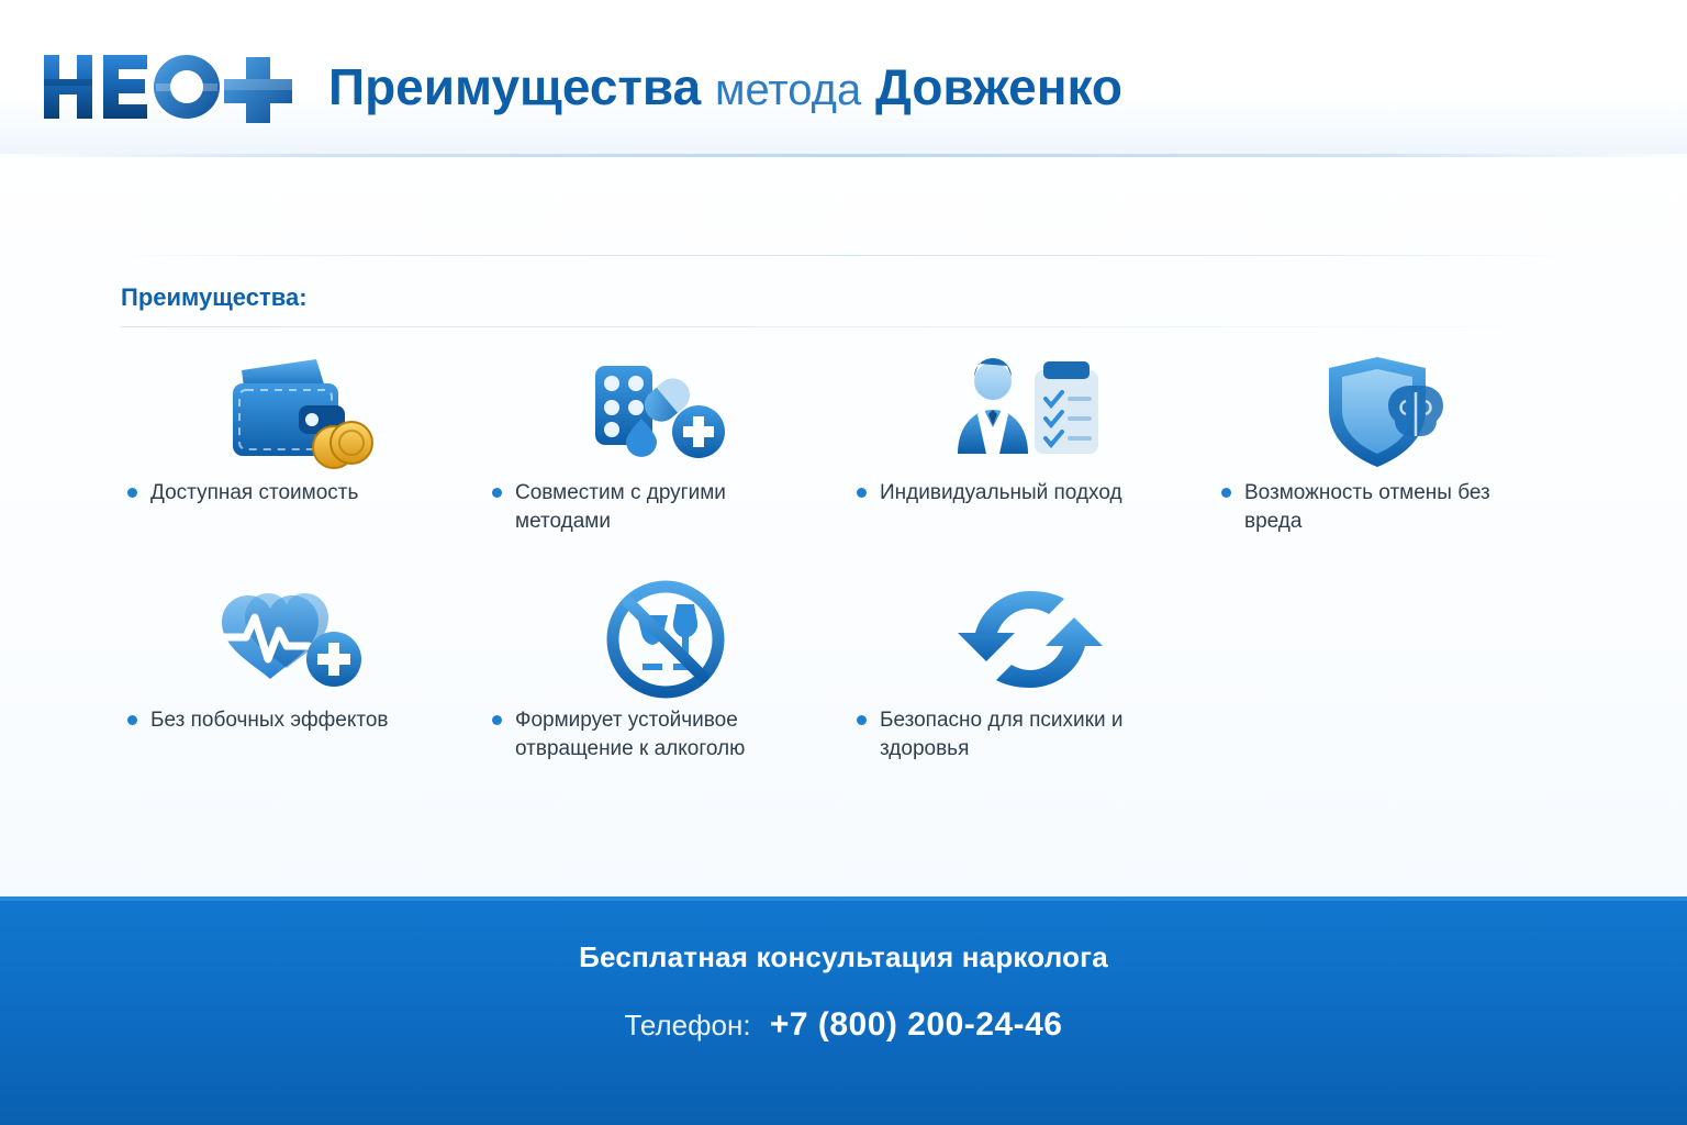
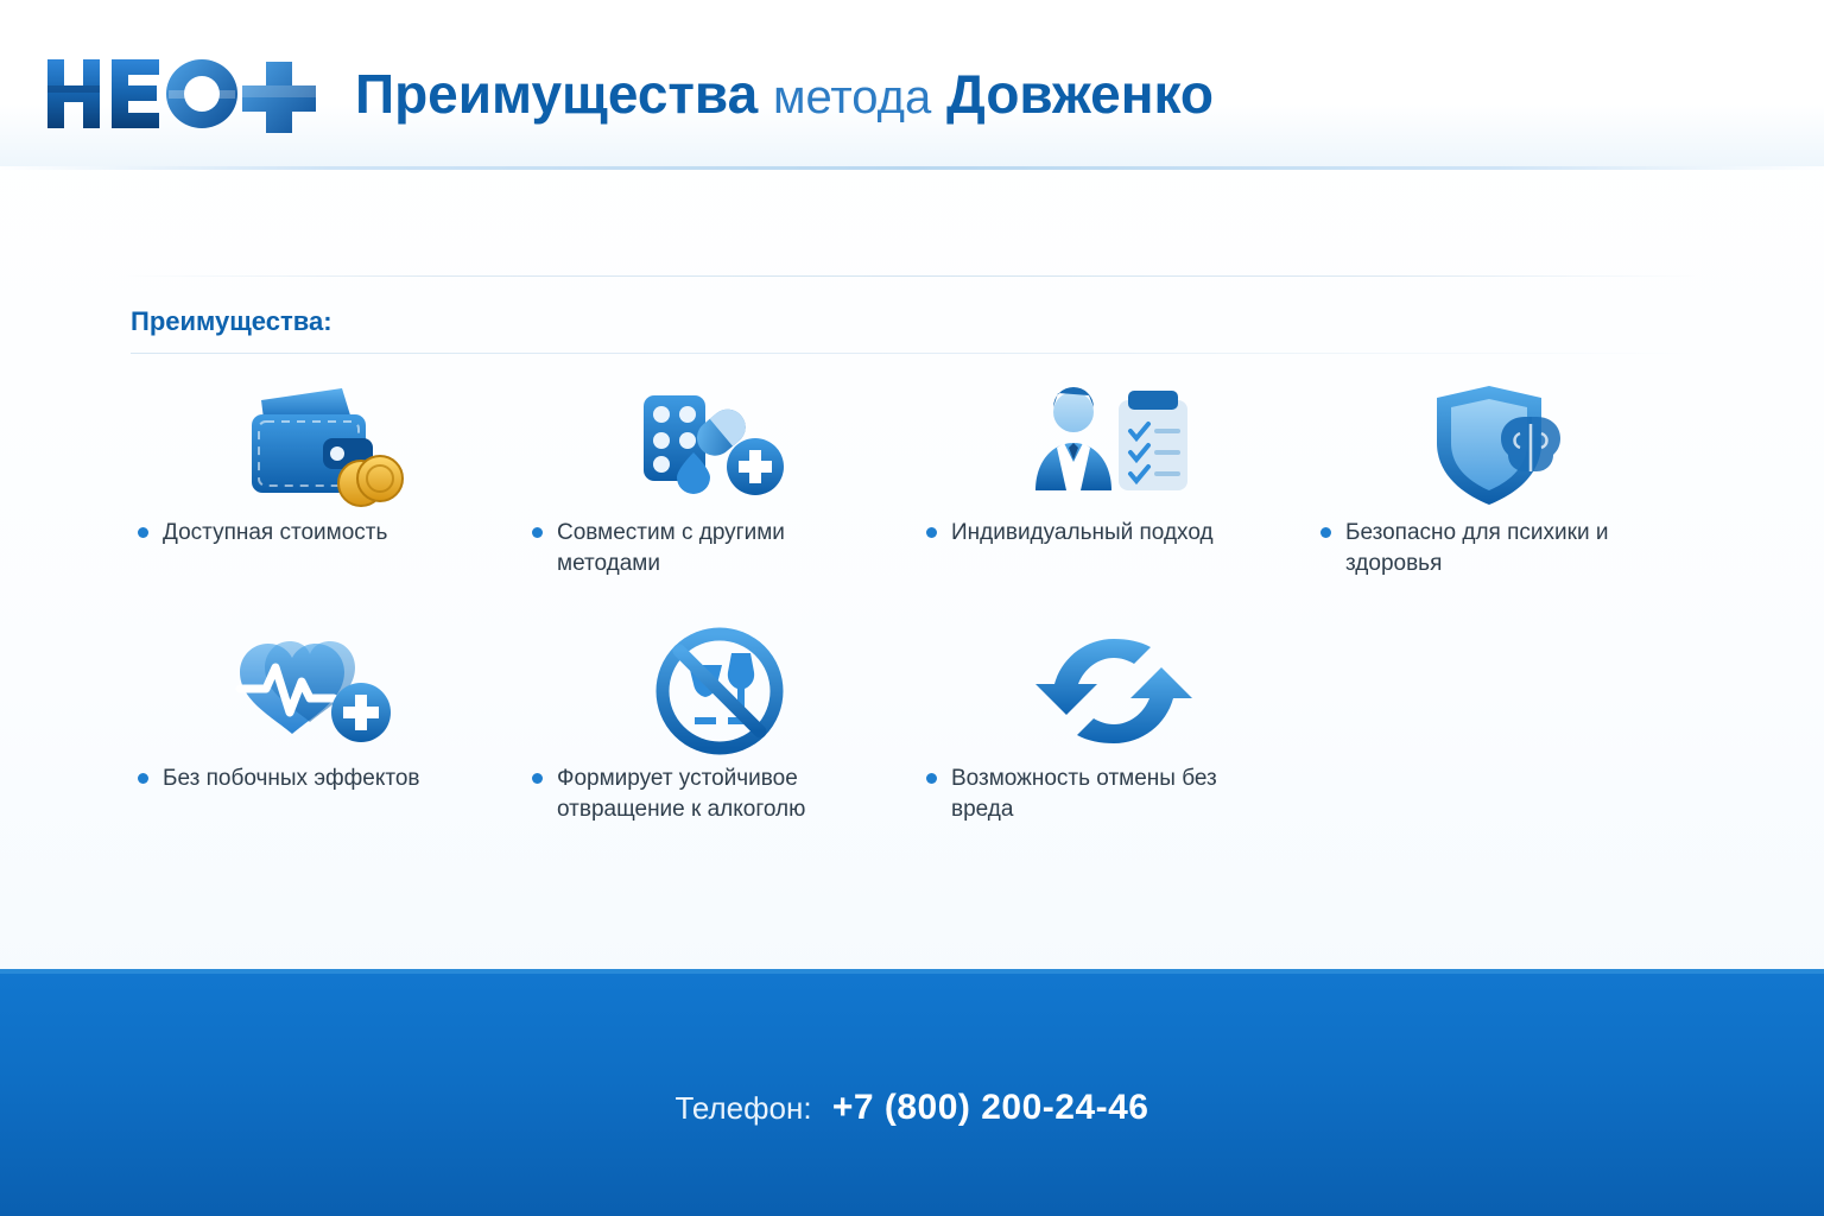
  Преимущества метода Довженко
  Преимущества:
  Доступная стоимость
  Совместим с другими методами
  Индивидуальный подход
- Возможность отмены без вреда
+ Безопасно для психики и здоровья
  Без побочных эффектов
  Формирует устойчивое отвращение к алкоголю
- Безопасно для психики и здоровья
+ Возможность отмены без вреда
- Бесплатная консультация нарколога
  Телефон: +7 (800) 200-24-46
